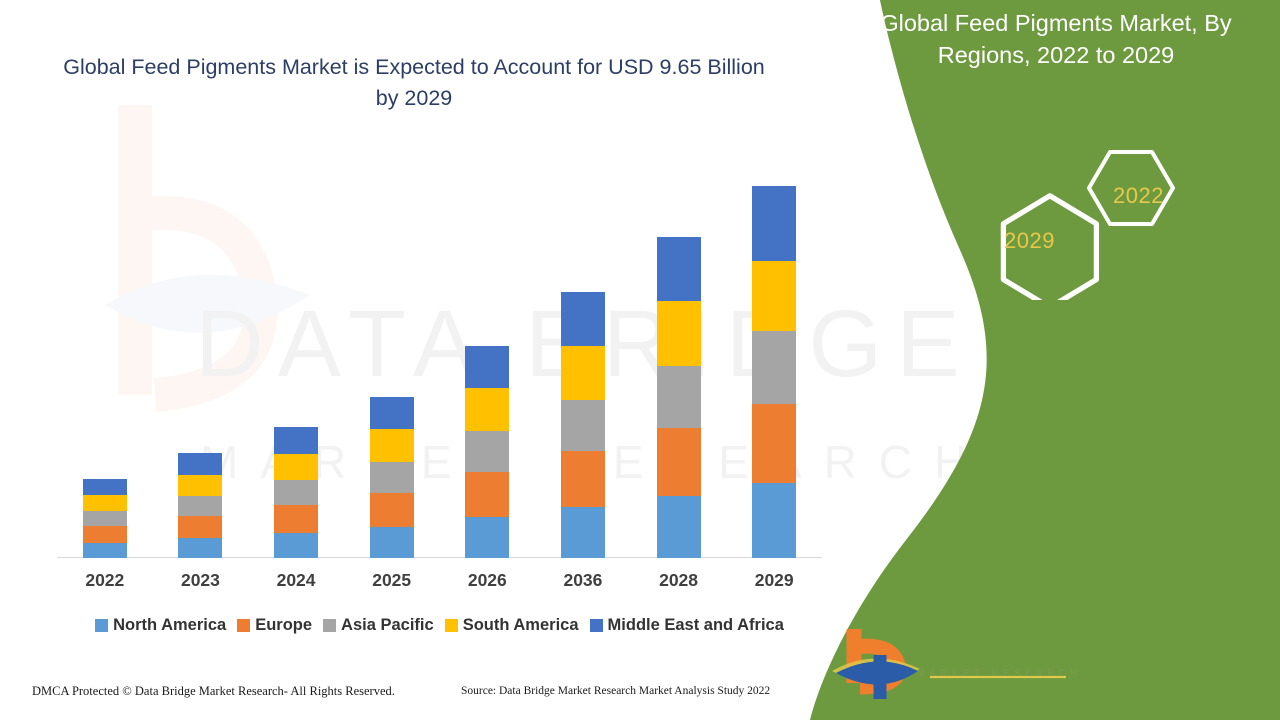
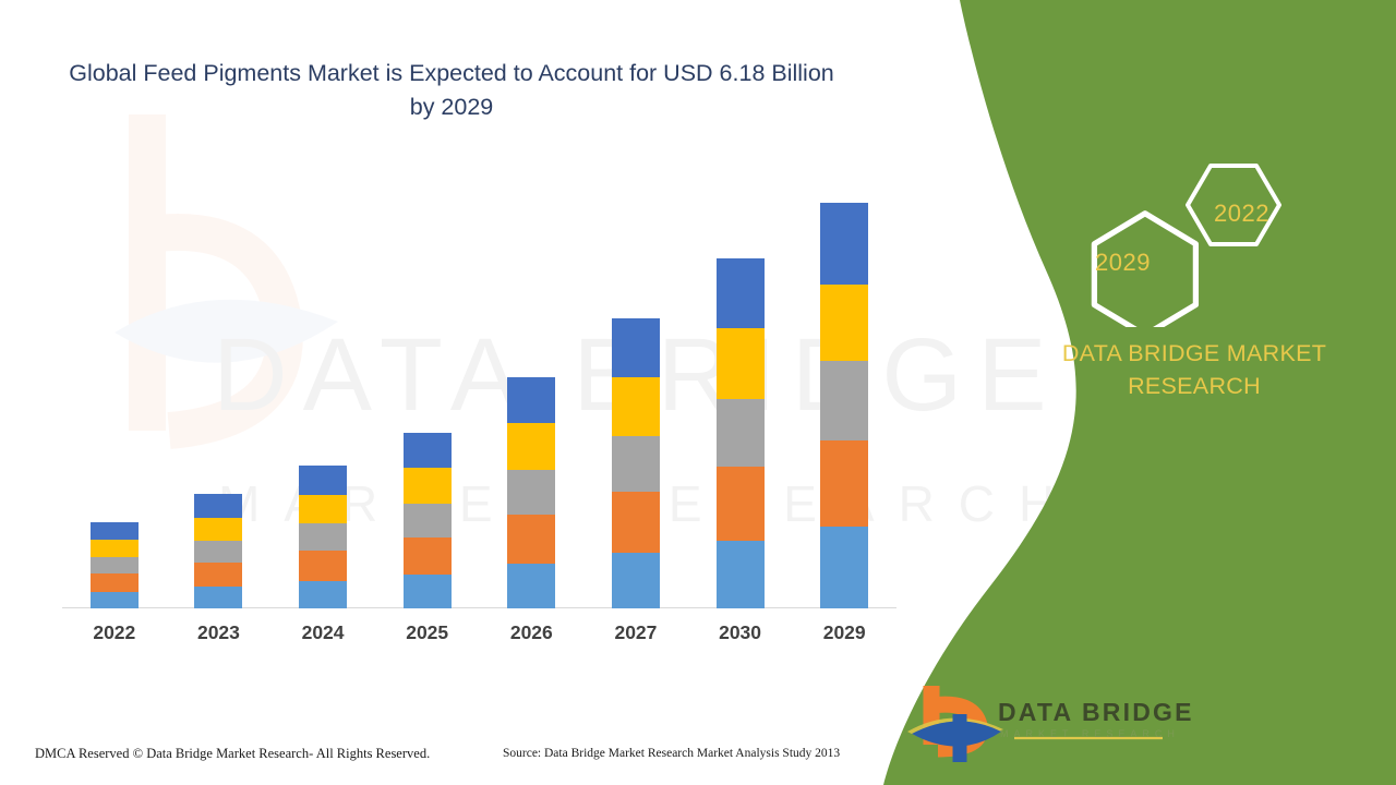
  DATARIGE
- Global Feed Pigments Market is Expected to Account for USD 9.65 Billion by 2029
+ Global Feed Pigments Market is Expected to Account for USD 6.18 Billion by 2029
  2022
  2023
  2024
  2025
  2026
- 2036
+ 2027
- 2028
+ 2030
  2029
- North America
- Europe
- Asia Pacific
- South America
- Middle East and Africa
- Global Feed Pigments Market, By Regions, 2022 to 2029
  2022
  2029
+ DATA BRIDGE MARKET RESEARCH
+ DATA BRIDGE
  MARKET RESEARCH
- DMCA Protected © Data Bridge Market Research- All Rights Reserved.
+ DMCA Reserved © Data Bridge Market Research- All Rights Reserved.
- Source: Data Bridge Market Research Market Analysis Study 2022
+ Source: Data Bridge Market Research Market Analysis Study 2013
